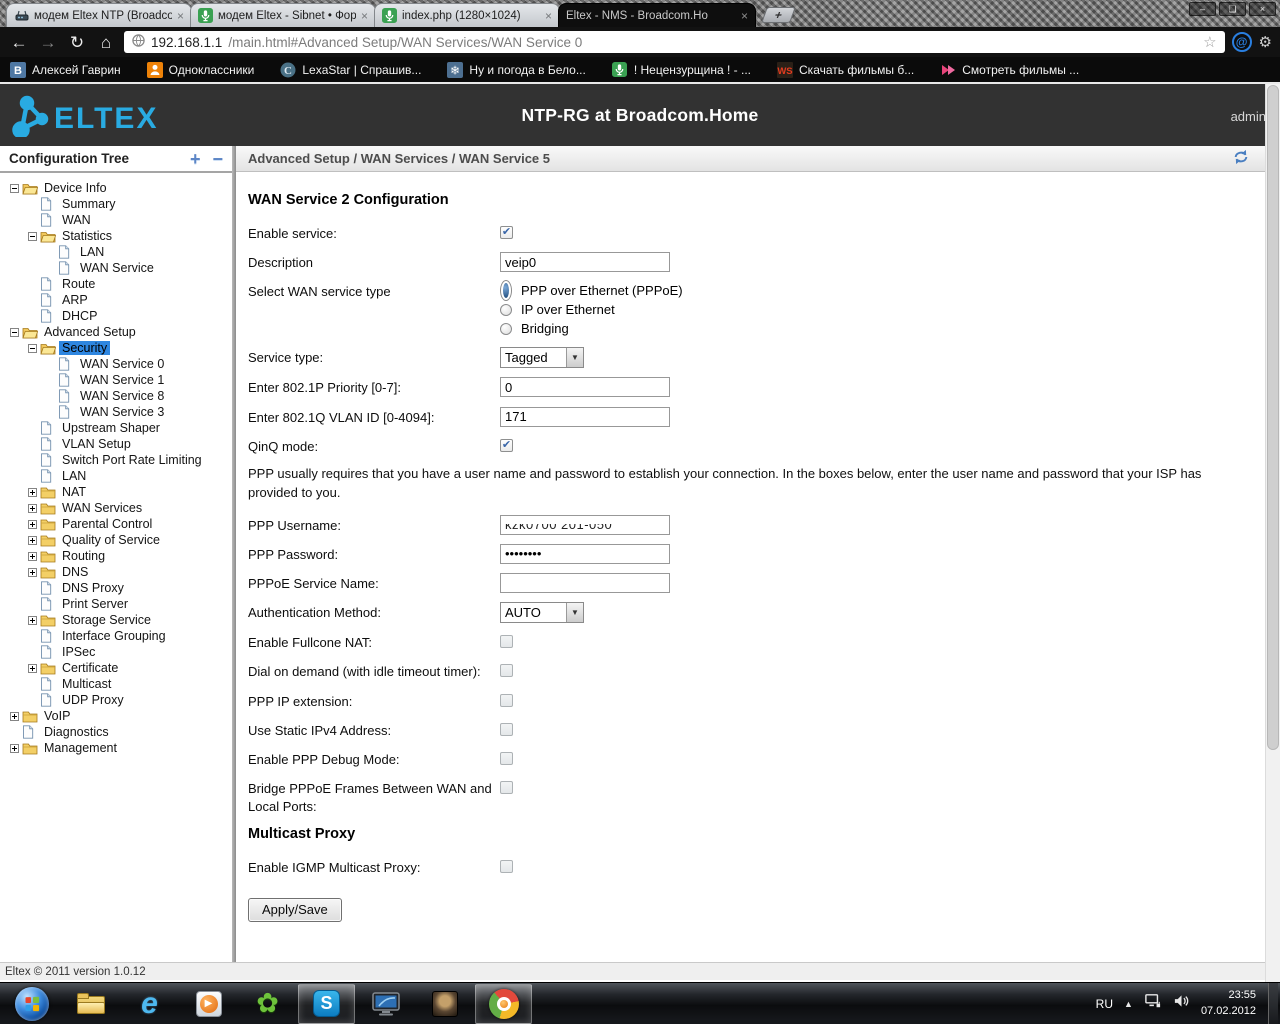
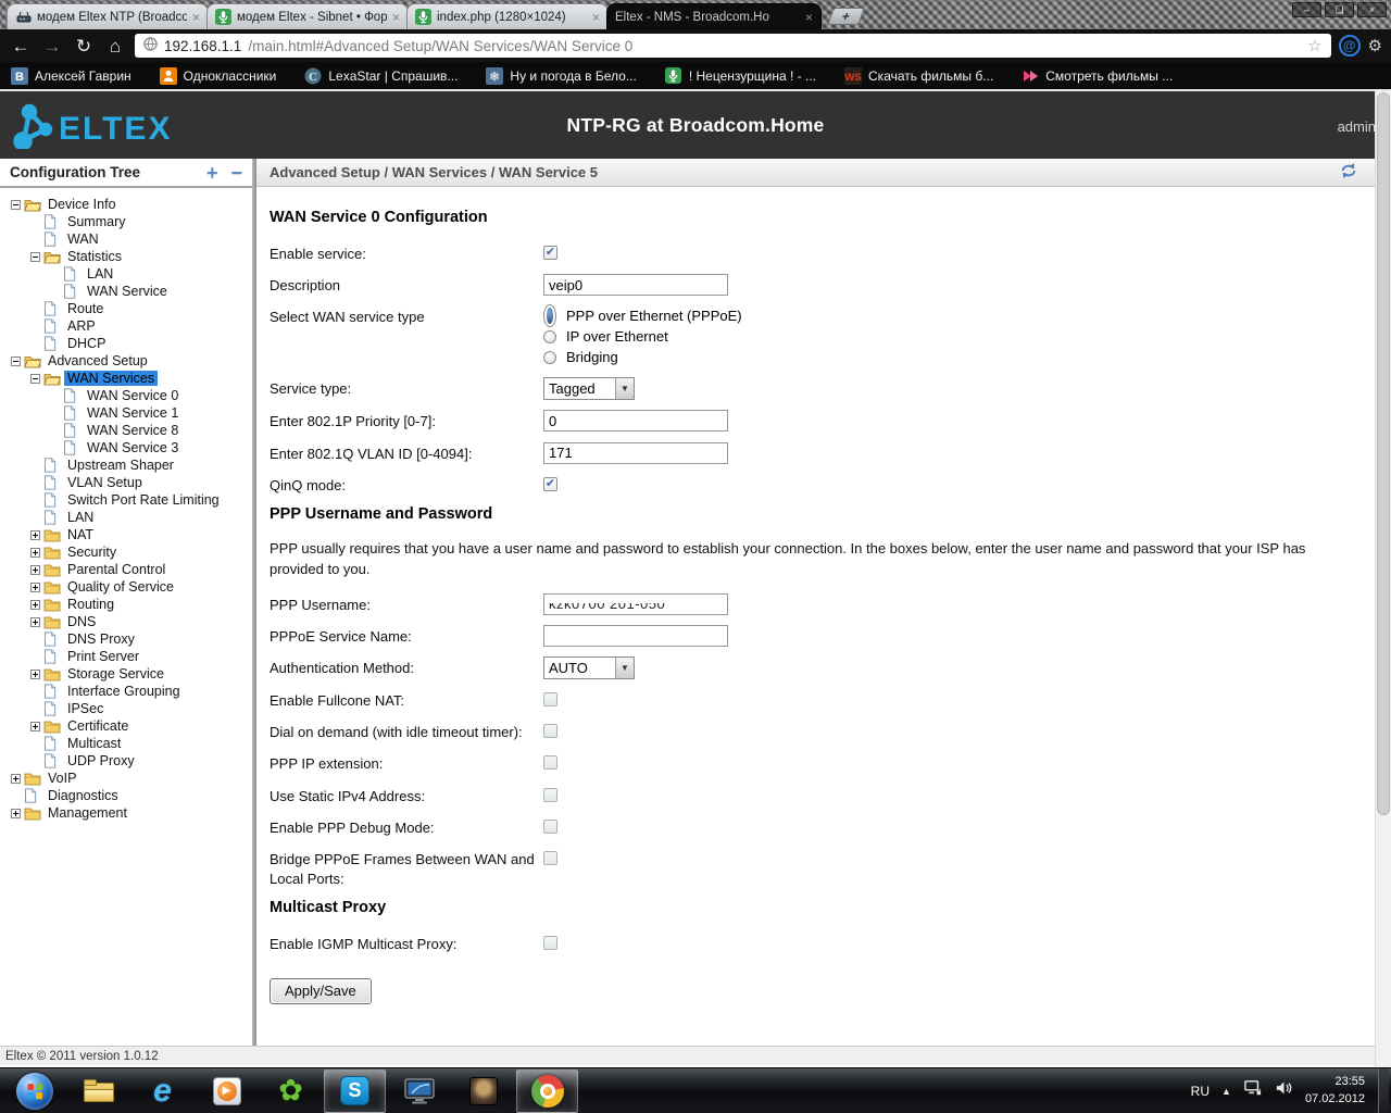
  модем Eltex NTP (Broadco
  ×
  модем Eltex - Sibnet • Фор
  ×
  index.php (1280×1024)
  ×
  Eltex - NMS - Broadcom.Ho
  ×
  –
  ❑
  ×
  ←
  →
  ↻
  ⌂
  192.168.1.1
  /main.html#Advanced Setup/WAN Services/WAN Service 0
  ☆
  @
  ⚙
  В
  Алексей Гаврин
  Одноклассники
  C
  LexaStar | Спрашив...
  ❄
  Ну и погода в Бело...
  ! Нецензурщина ! - ...
  WS
  Скачать фильмы б...
  Смотреть фильмы ...
  ELTEX
  NTP-RG at Broadcom.Home
  admin
  Configuration Tree
  +
  −
  Device Info
  Summary
  WAN
  Statistics
  LAN
  WAN Service
  Route
  ARP
  DHCP
  Advanced Setup
- Security
+ WAN Services
  WAN Service 0
  WAN Service 1
  WAN Service 8
  WAN Service 3
  Upstream Shaper
  VLAN Setup
  Switch Port Rate Limiting
  LAN
  NAT
- WAN Services
+ Security
  Parental Control
  Quality of Service
  Routing
  DNS
  DNS Proxy
  Print Server
  Storage Service
  Interface Grouping
  IPSec
  Certificate
  Multicast
  UDP Proxy
  VoIP
  Diagnostics
  Management
  Advanced Setup / WAN Services / WAN Service 5
- WAN Service 2 Configuration
+ WAN Service 0 Configuration
  Enable service:
  ✔
  Description
  veip0
  Select WAN service type
  PPP over Ethernet (PPPoE)
  IP over Ethernet
  Bridging
  Service type:
  Tagged
  ▼
  Enter 802.1P Priority [0-7]:
  0
  Enter 802.1Q VLAN ID [0-4094]:
  171
  QinQ mode:
  ✔
+ PPP Username and Password
  PPP usually requires that you have a user name and password to establish your connection. In the boxes below, enter the user name and password that your ISP has provided to you.
  PPP Username:
  kzk0700 201-050
- PPP Password:
- ••••••••
  PPPoE Service Name:
  Authentication Method:
  AUTO
  ▼
  Enable Fullcone NAT:
  Dial on demand (with idle timeout timer):
  PPP IP extension:
  Use Static IPv4 Address:
  Enable PPP Debug Mode:
  Bridge PPPoE Frames Between WAN and Local Ports:
  Multicast Proxy
  Enable IGMP Multicast Proxy:
  Apply/Save
  Eltex © 2011 version 1.0.12
  e
  ▶
  ✿
  S
  RU
  ▲
  23:55
  07.02.2012
